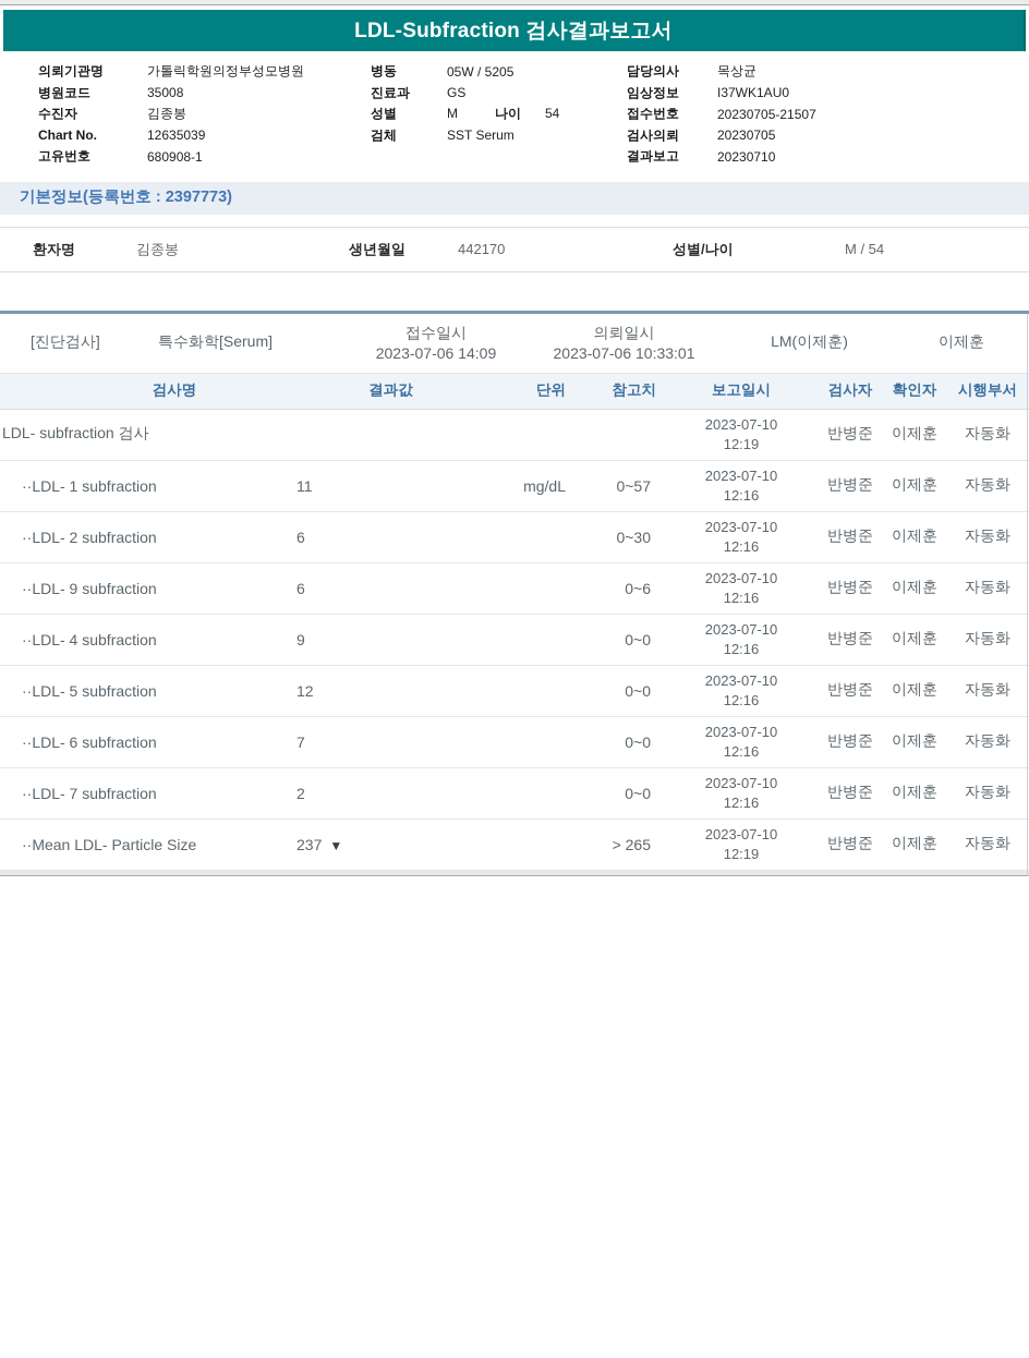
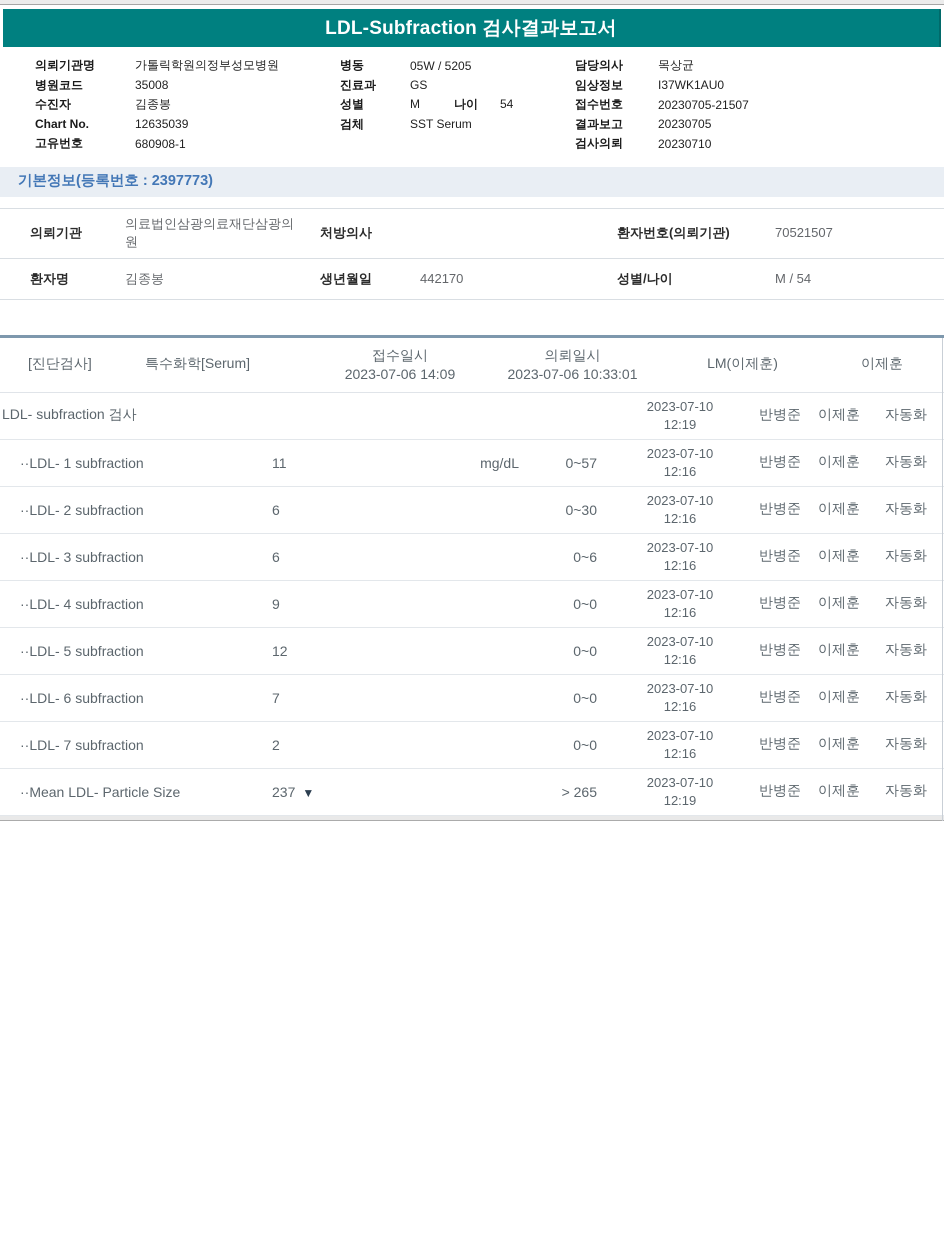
  LDL-Subfraction 검사결과보고서
  의뢰기관명
  가톨릭학원의정부성모병원
  병동
  05W / 5205
  담당의사
  목상균
  병원코드
  35008
  진료과
  GS
  임상정보
  I37WK1AU0
  수진자
  김종봉
  성별
  M 나이 54
  접수번호
  20230705-21507
  Chart No.
  12635039
  검체
  SST Serum
- 검사의뢰
+ 결과보고
  20230705
  고유번호
  680908-1
- 결과보고
+ 검사의뢰
  20230710
  기본정보(등록번호 : 2397773)
+ 의뢰기관
+ 의료법인삼광의료재단삼광의원
+ 처방의사
+ 환자번호(의뢰기관)
+ 70521507
  환자명
  김종봉
  생년월일
  442170
  성별/나이
  M / 54
  [진단검사]
  특수화학[Serum]
  접수일시
  2023-07-06 14:09
  의뢰일시
  2023-07-06 10:33:01
  LM(이제훈)
  이제훈
- 검사명
- 결과값
- 단위
- 참고치
- 보고일시
- 검사자
- 확인자
- 시행부서
  LDL- subfraction 검사
  2023-07-10
  12:19
  반병준
  이제훈
  자동화
  ··LDL- 1 subfraction
  11
  mg/dL
  0~57
  2023-07-10
  12:16
  반병준
  이제훈
  자동화
  ··LDL- 2 subfraction
  6
  0~30
  2023-07-10
  12:16
  반병준
  이제훈
  자동화
- ··LDL- 9 subfraction
+ ··LDL- 3 subfraction
  6
  0~6
  2023-07-10
  12:16
  반병준
  이제훈
  자동화
  ··LDL- 4 subfraction
  9
  0~0
  2023-07-10
  12:16
  반병준
  이제훈
  자동화
  ··LDL- 5 subfraction
  12
  0~0
  2023-07-10
  12:16
  반병준
  이제훈
  자동화
  ··LDL- 6 subfraction
  7
  0~0
  2023-07-10
  12:16
  반병준
  이제훈
  자동화
  ··LDL- 7 subfraction
  2
  0~0
  2023-07-10
  12:16
  반병준
  이제훈
  자동화
  ··Mean LDL- Particle Size
  237 ▼
  > 265
  2023-07-10
  12:19
  반병준
  이제훈
  자동화
